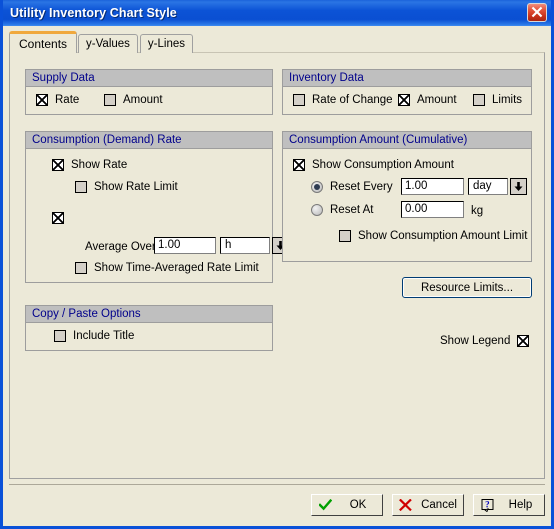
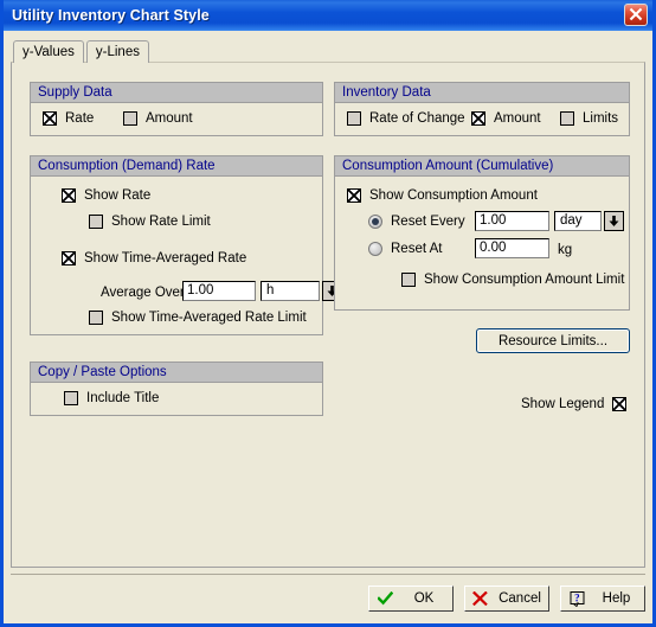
  Utility Inventory Chart Style
- Contents
  y-Values
  y-Lines
  Supply Data
  Rate
  Amount
  Inventory Data
  Rate of Change
  Amount
  Limits
  Consumption (Demand) Rate
  Show Rate
  Show Rate Limit
+ Show Time-Averaged Rate
  Average Ove
  1.00
  h
  Show Time-Averaged Rate Limit
  Consumption Amount (Cumulative)
  Show Consumption Amount
  Reset Every
  1.00
  day
  Reset At
  0.00
  kg
  Show Consumption Amount Limit
  Resource Limits...
  Copy / Paste Options
  Include Title
  Show Legend
  OK
  Cancel
  ?
  Help
